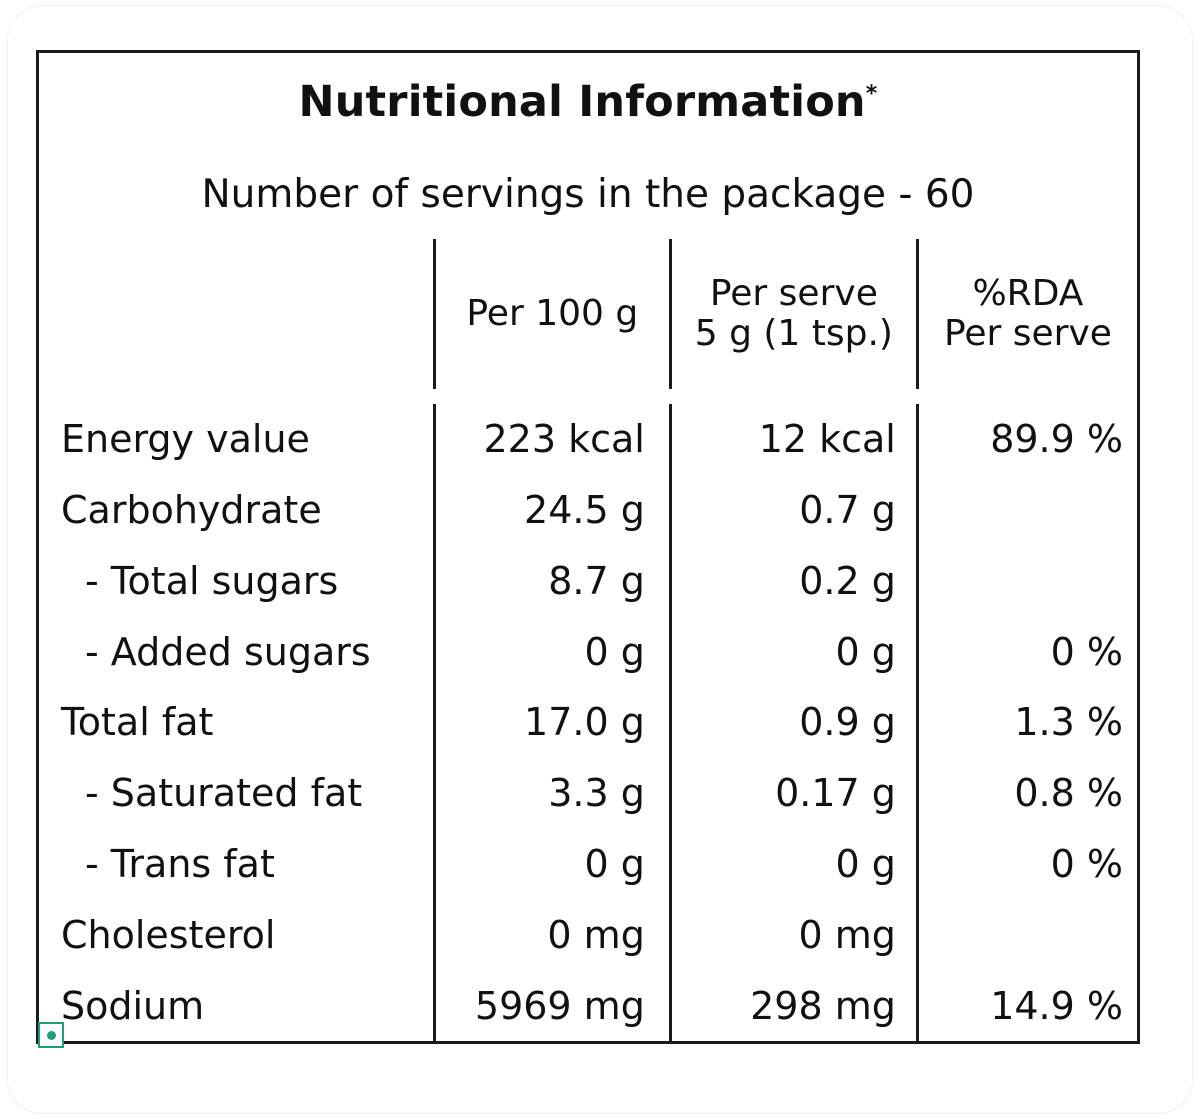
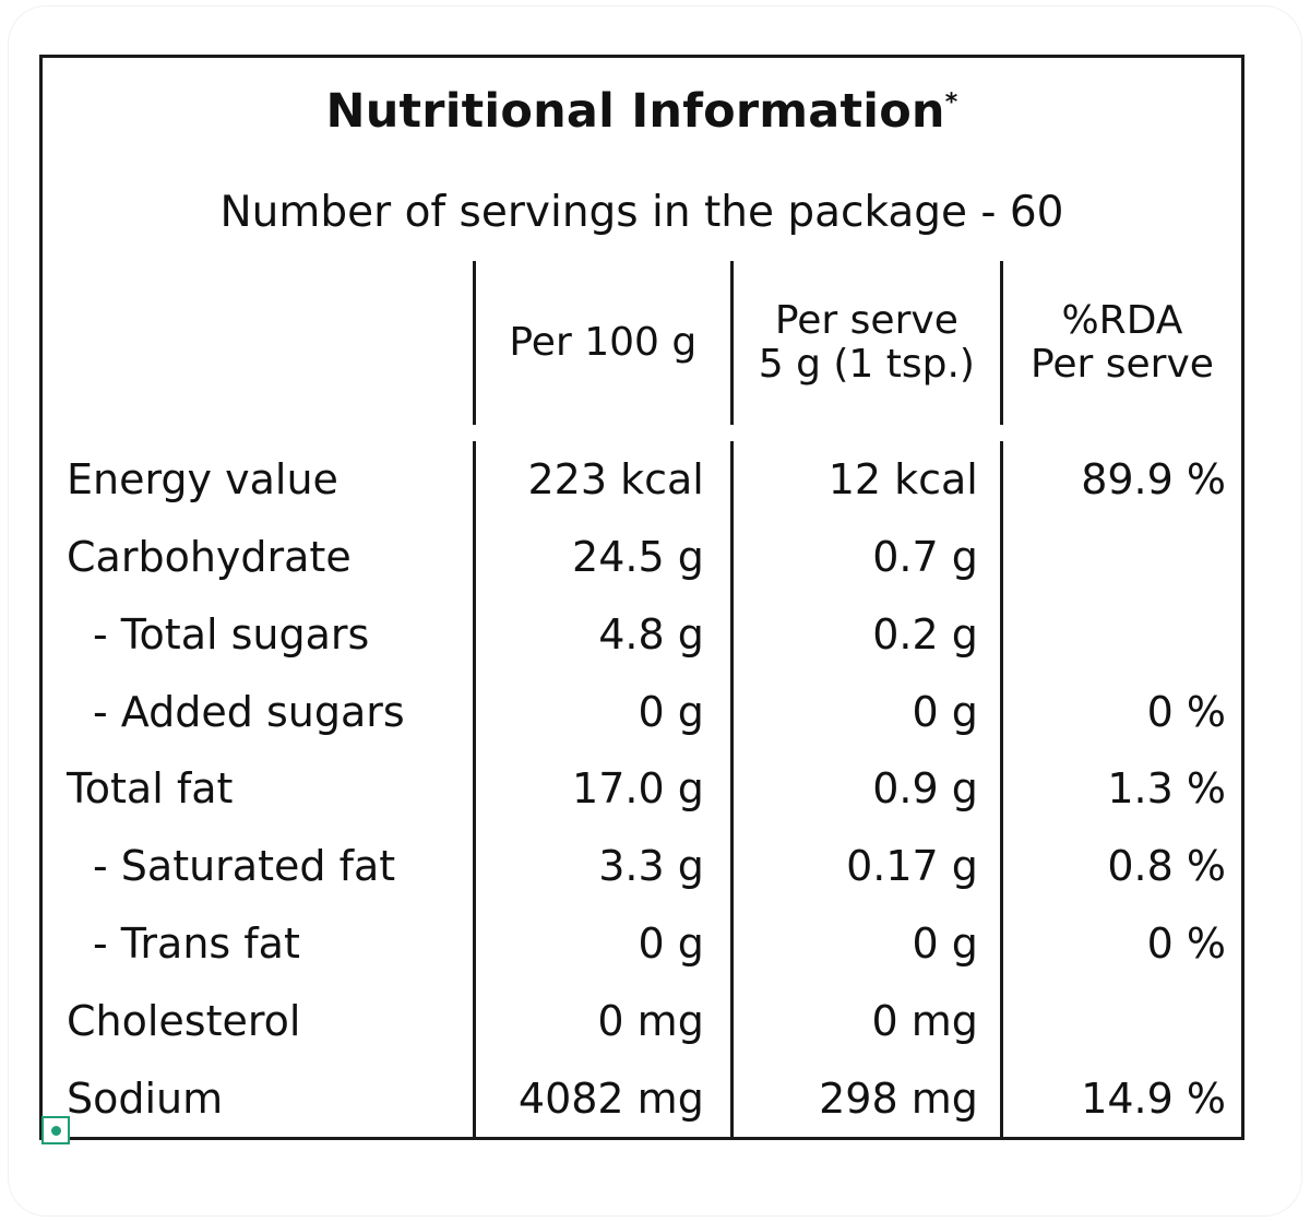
  Nutritional Information*
  Number of servings in the package - 60
  	Per 100 g	Per serve 5 g (1 tsp.)	%RDA Per serve
  Energy value	223 kcal	12 kcal	89.9 %
  Carbohydrate	24.5 g	0.7 g
- - Total sugars	8.7 g	0.2 g
+ - Total sugars	4.8 g	0.2 g
  - Added sugars	0 g	0 g	0 %
  Total fat	17.0 g	0.9 g	1.3 %
  - Saturated fat	3.3 g	0.17 g	0.8 %
  - Trans fat	0 g	0 g	0 %
  Cholesterol	0 mg	0 mg
- Sodium	5969 mg	298 mg	14.9 %
+ Sodium	4082 mg	298 mg	14.9 %
